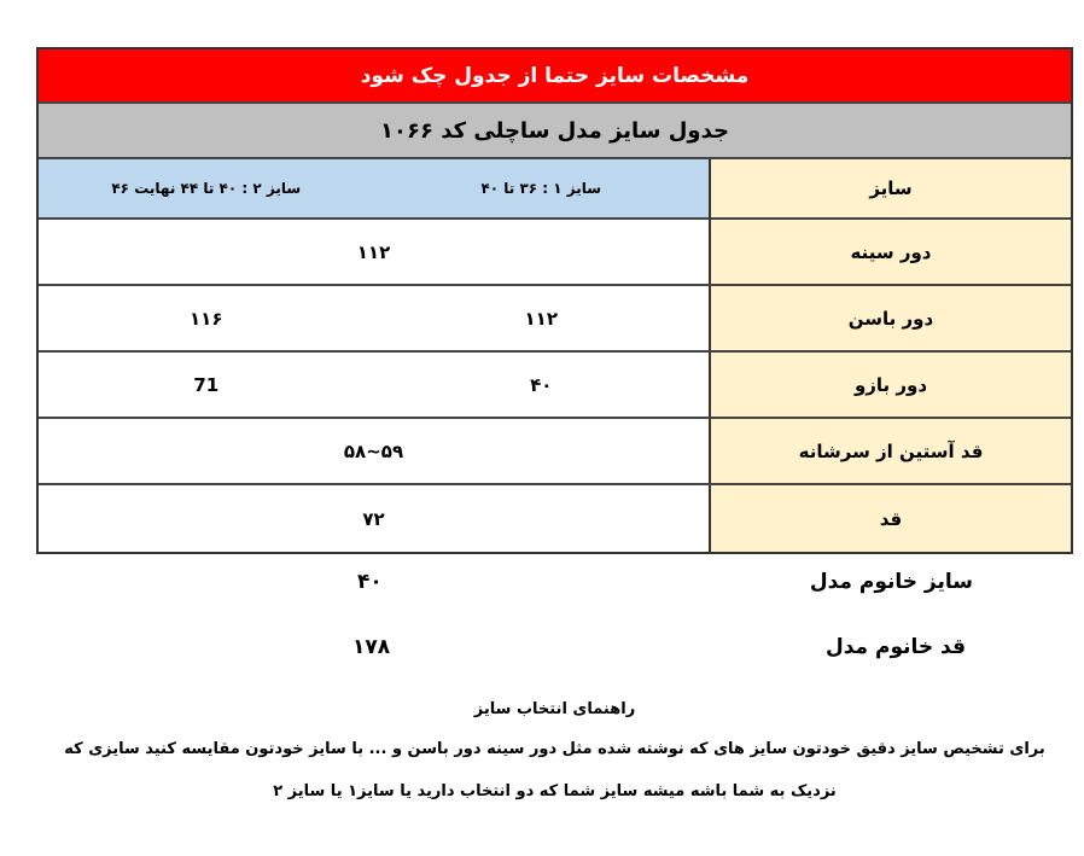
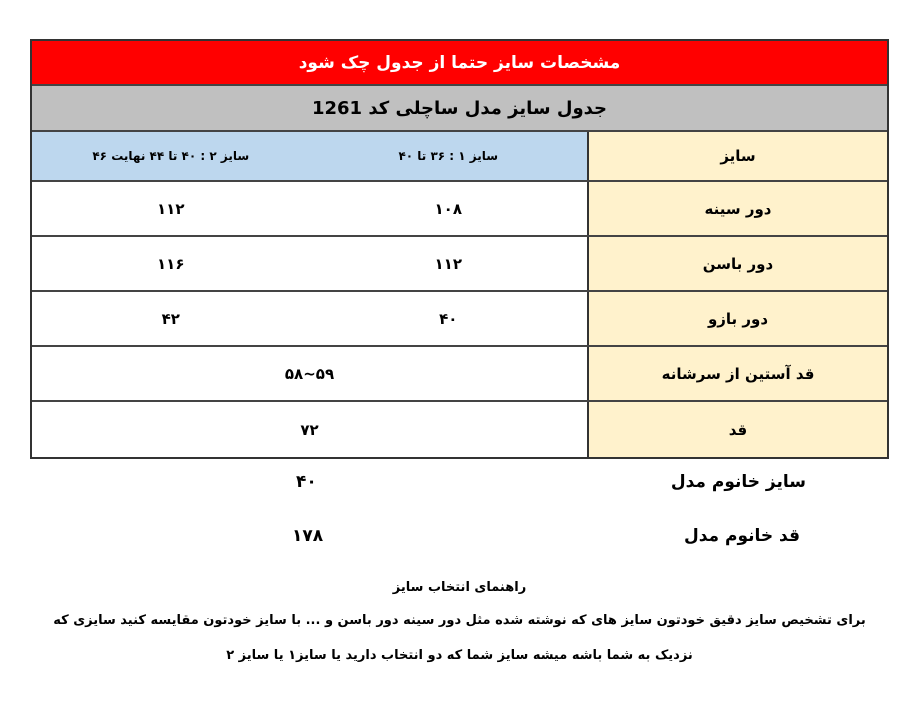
  مشخصات سایز حتما از جدول چک شود
- جدول سایز مدل ساچلی کد ۱۰۶۶
+ جدول سایز مدل ساچلی کد 1261
  سایز
  سایز ۱ : ۳۶ تا ۴۰
  سایز ۲ : ۴۰ تا ۴۴ نهایت ۴۶
  دور سینه
+ ۱۰۸
  ۱۱۲
  دور باسن
  ۱۱۲
  ۱۱۶
  دور بازو
  ۴۰
- 71
+ ۴۲
  قد آستین از سرشانه
  ۵۹~۵۸
  قد
  ۷۲
  سایز خانوم مدل
  ۴۰
  قد خانوم مدل
  ۱۷۸
  راهنمای انتخاب سایز
  برای تشخیص سایز دقیق خودتون سایز های که نوشته شده مثل دور سینه دور باسن و ... با سایز خودتون مقایسه کنید سایزی که
  نزدیک به شما باشه میشه سایز شما که دو انتخاب دارید یا سایز۱ یا سایز ۲
